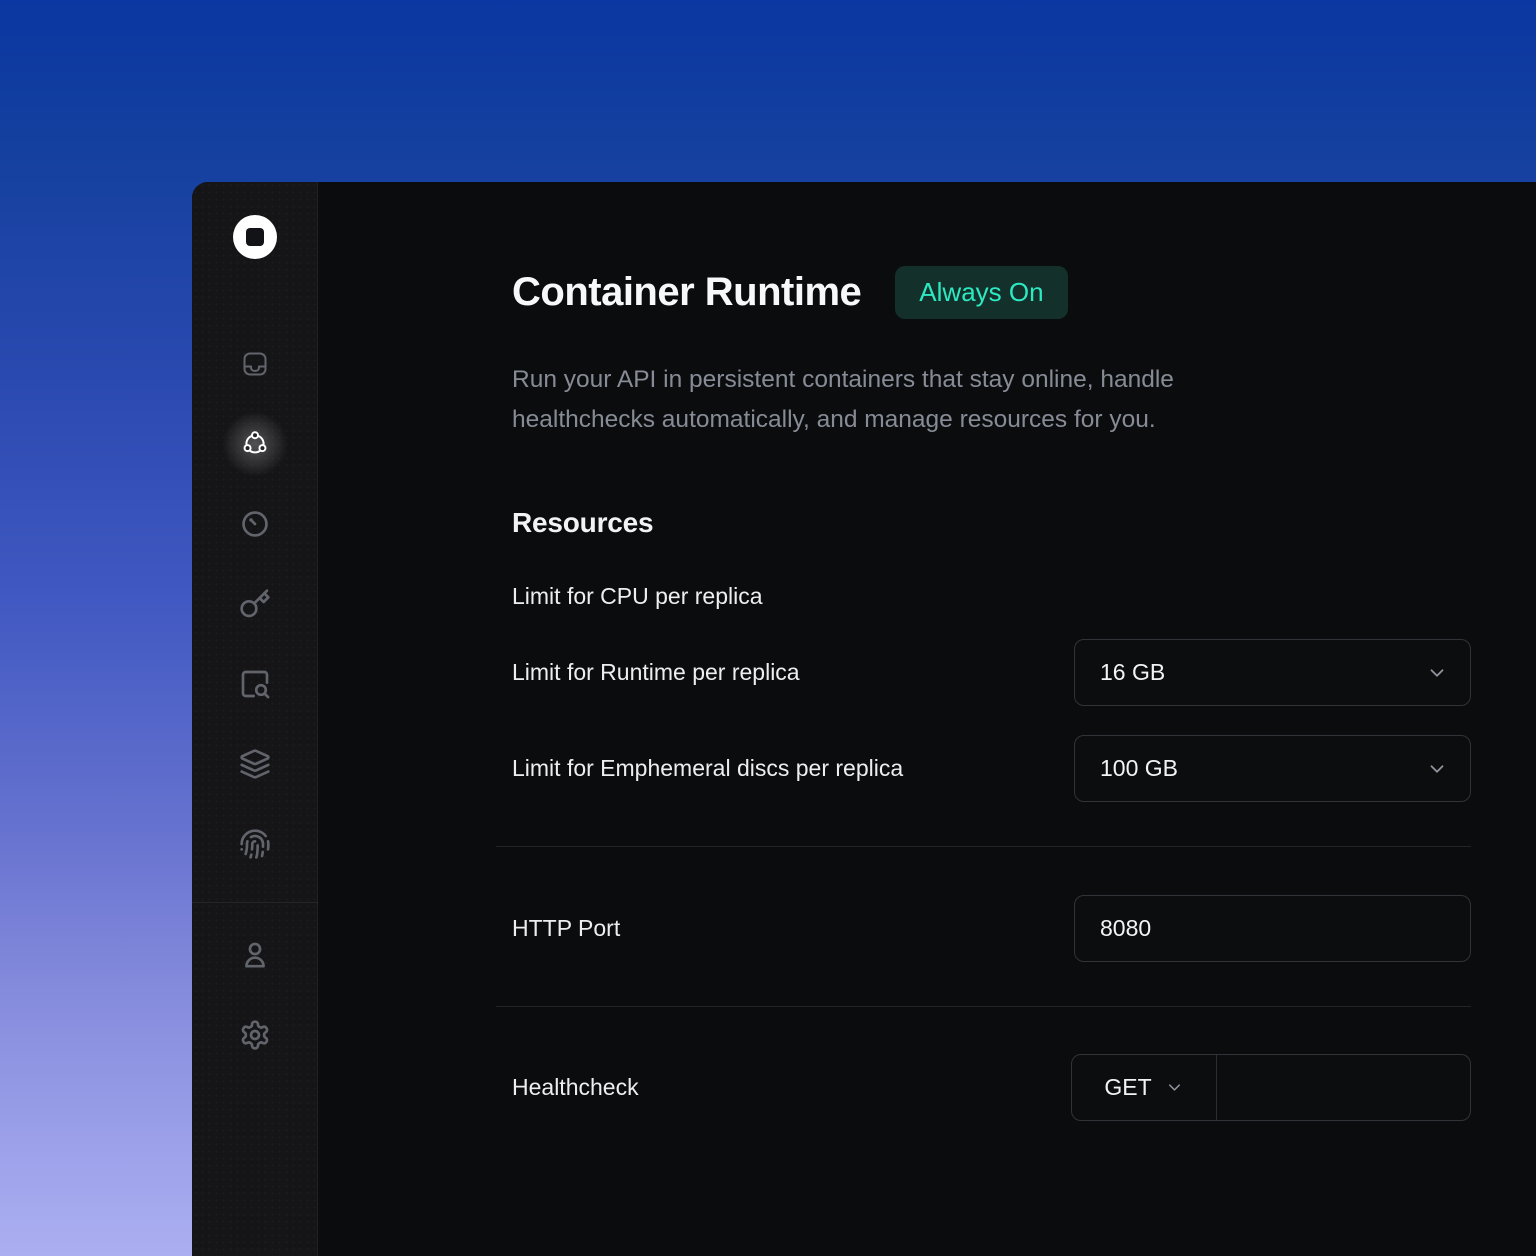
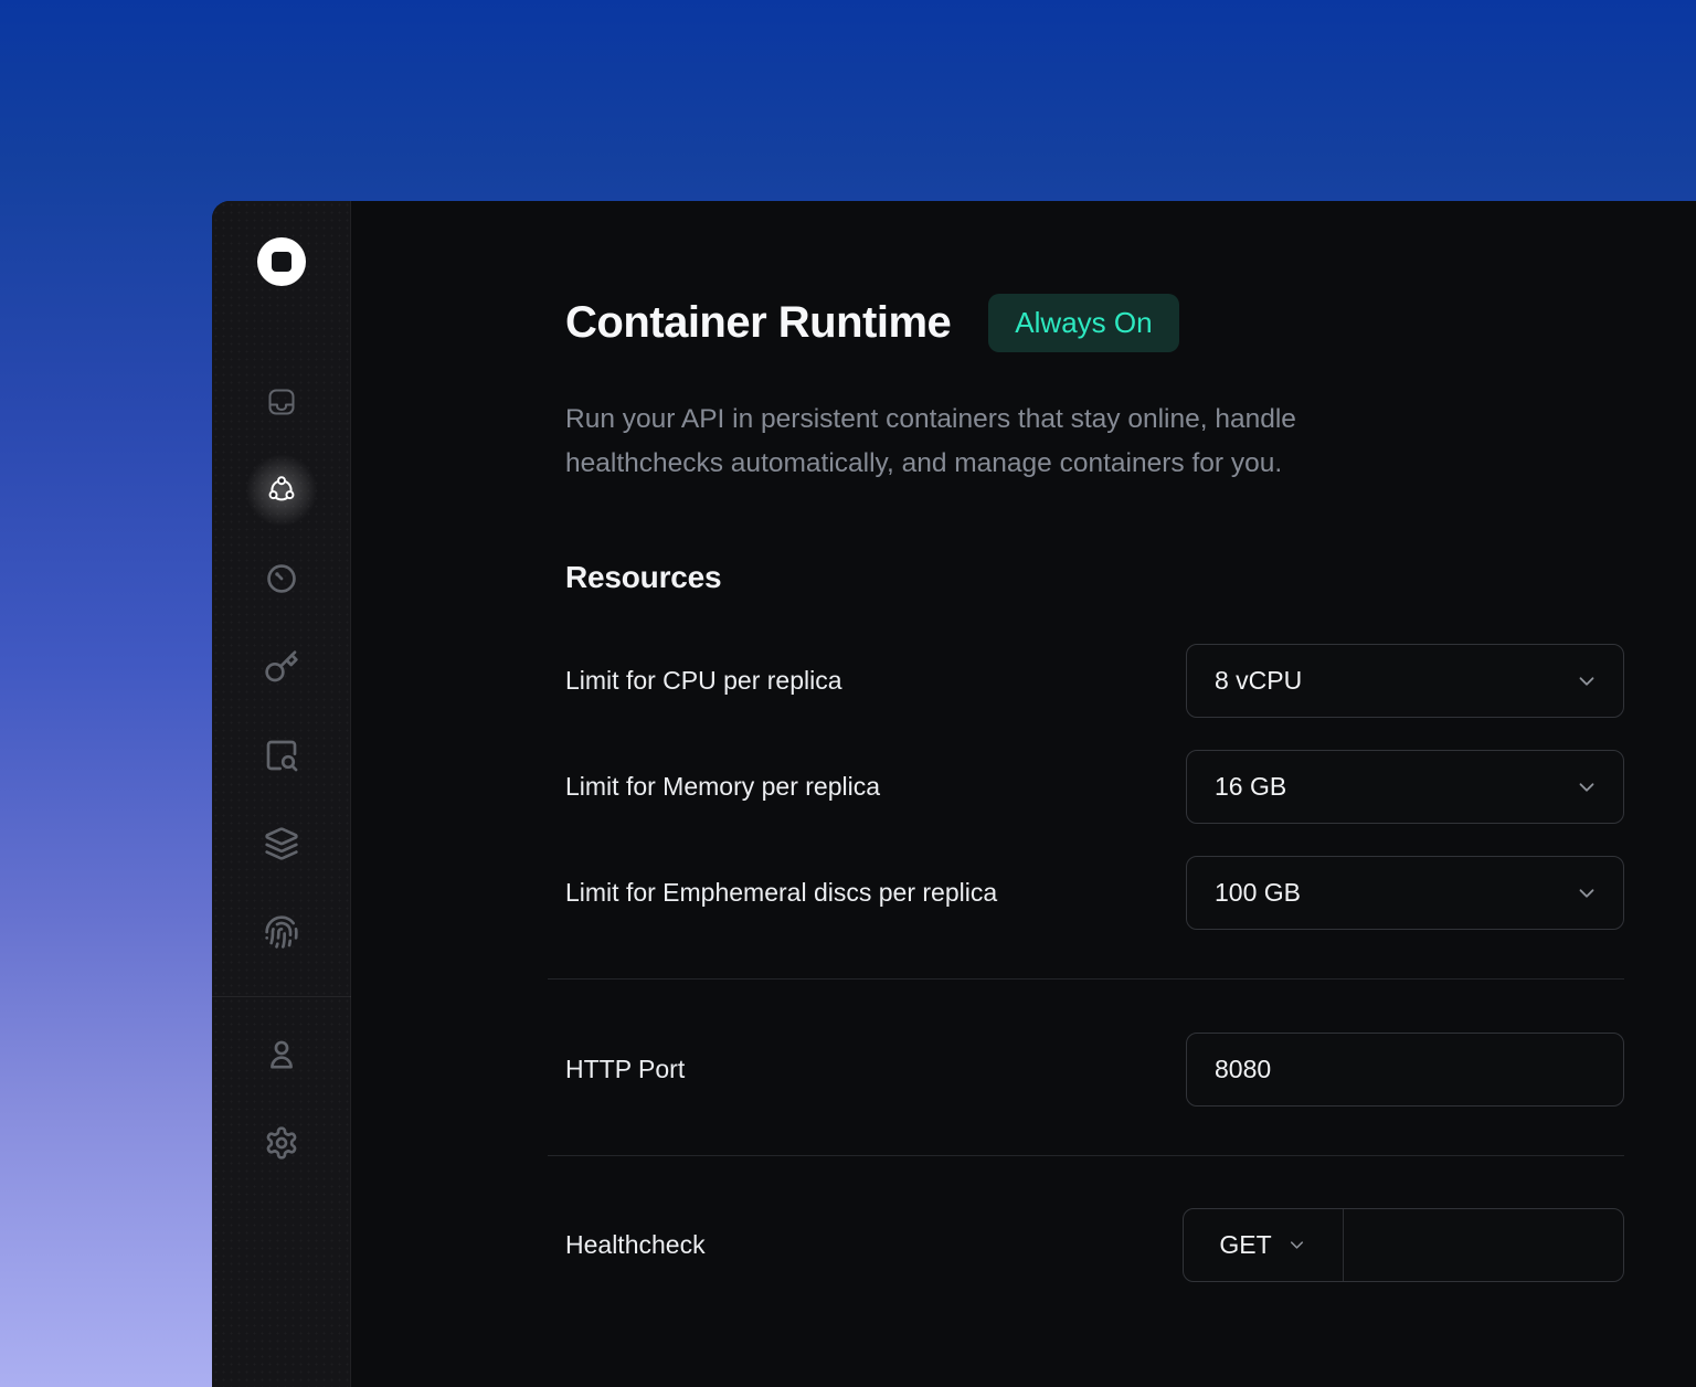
  Container Runtime
  Always On
- Run your API in persistent containers that stay online, handle healthchecks automatically, and manage resources for you.
+ Run your API in persistent containers that stay online, handle healthchecks automatically, and manage containers for you.
  Resources
  Limit for CPU per replica
+ 8 vCPU
- Limit for Runtime per replica
+ Limit for Memory per replica
  16 GB
  Limit for Emphemeral discs per replica
  100 GB
  HTTP Port
  8080
  Healthcheck
  GET
